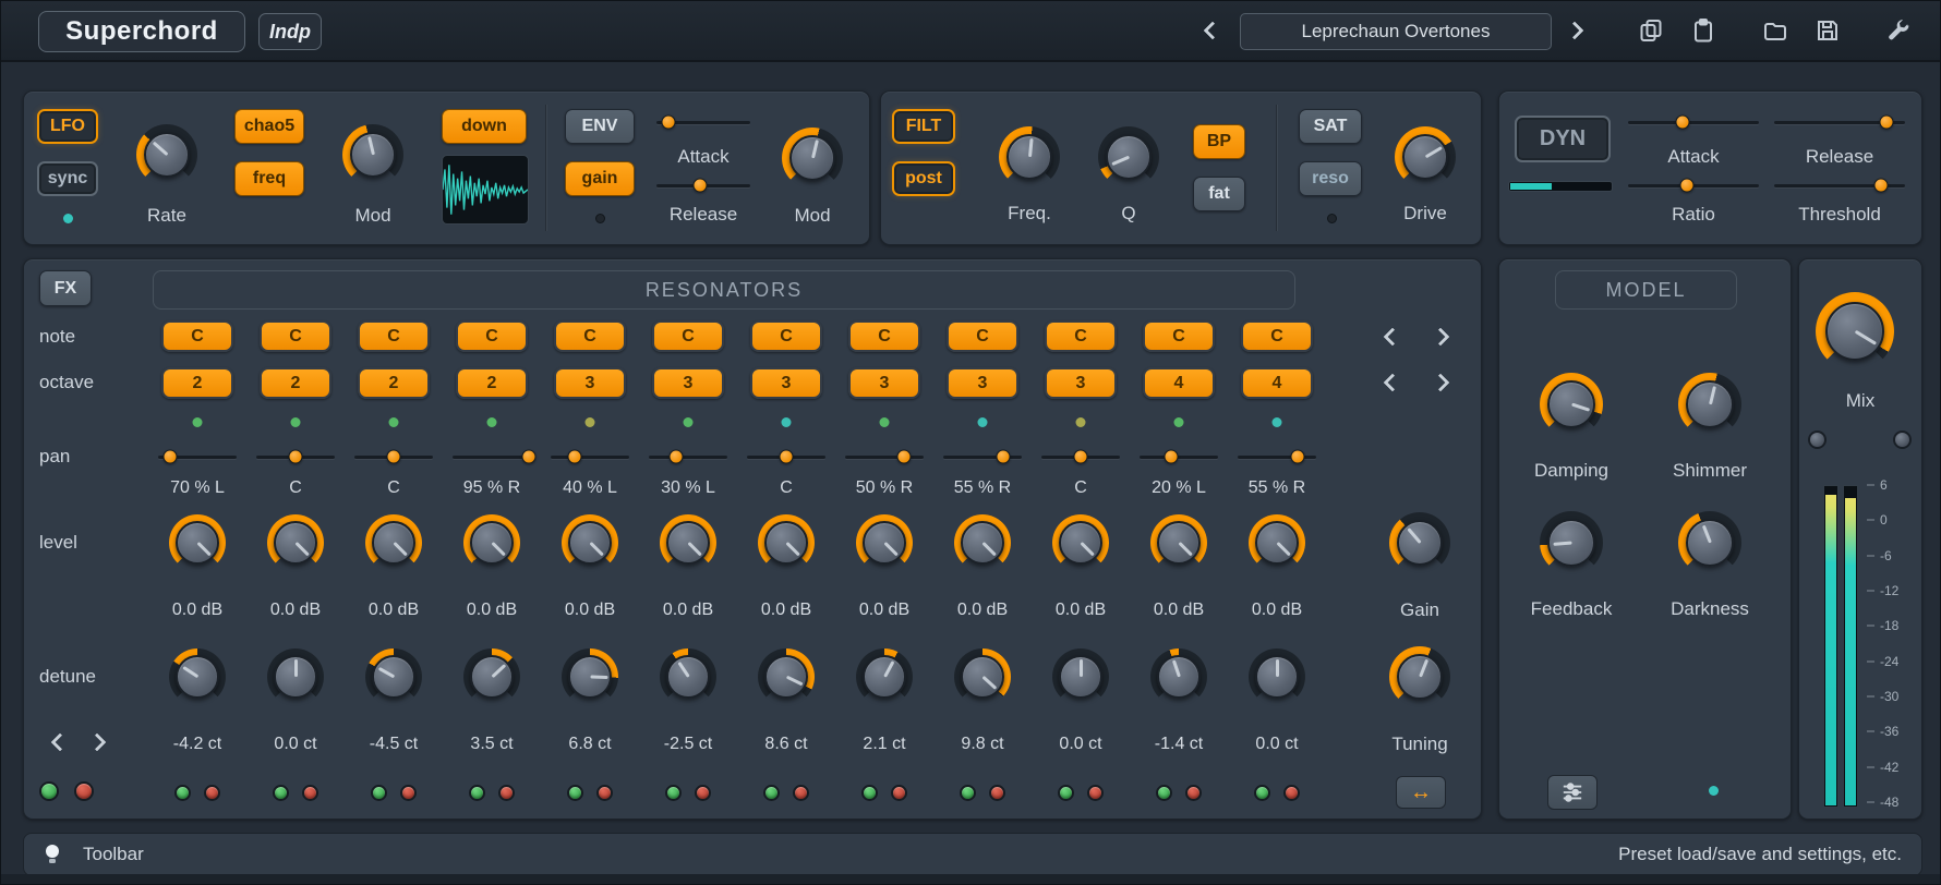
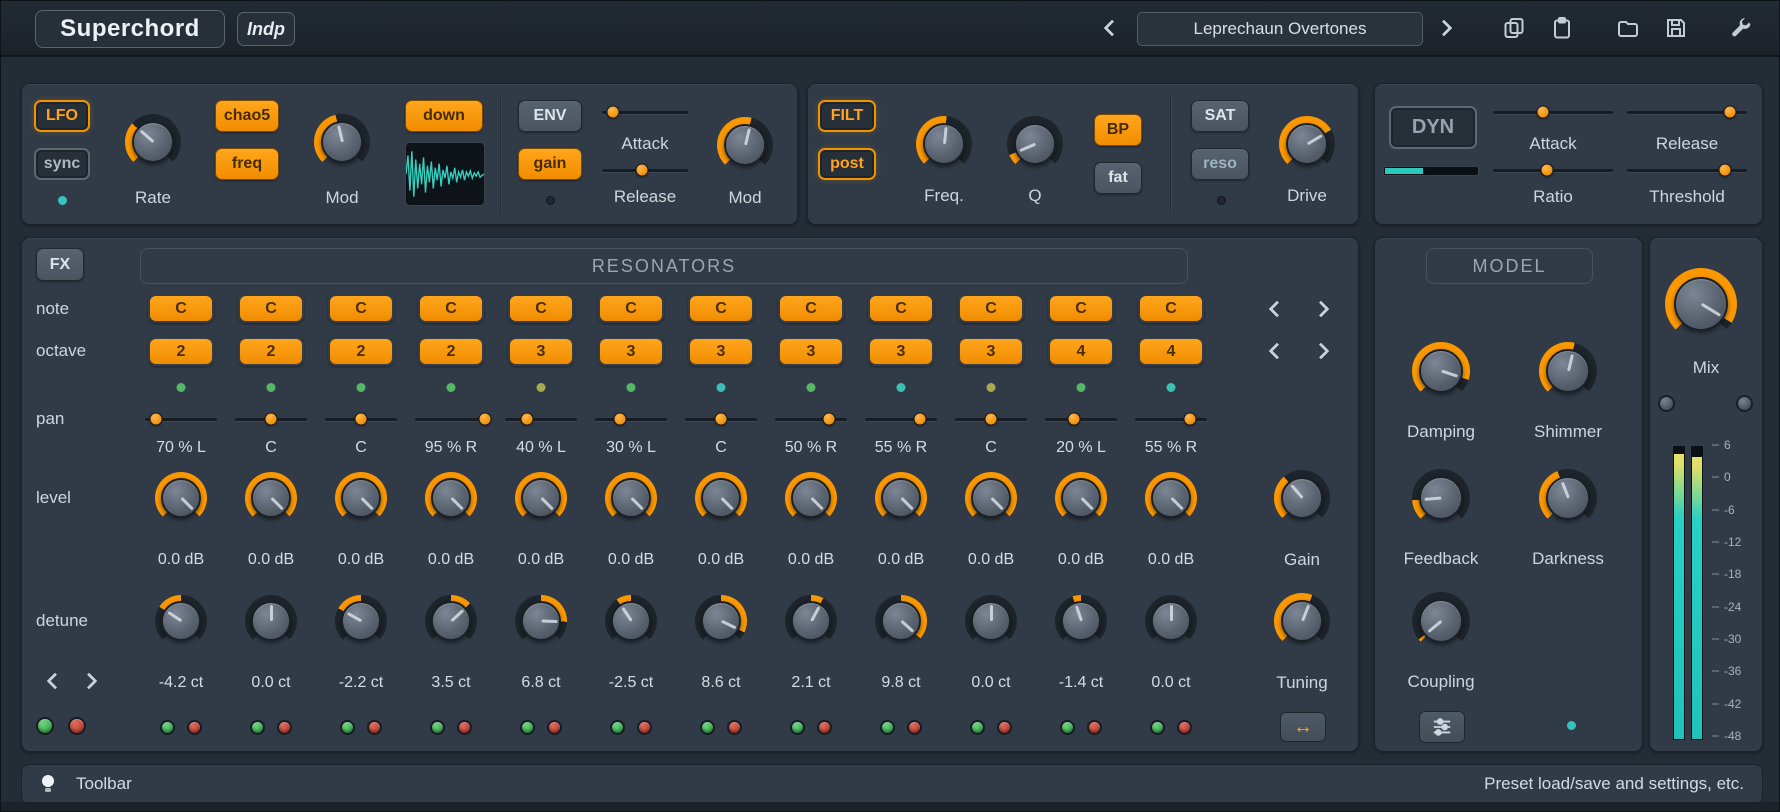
  Superchord
  Indp
  Leprechaun Overtones
  LFO
  sync
  Rate
  chao5
  freq
  Mod
  down
  ENV
  gain
  Attack
  Release
  Mod
  FILT
  post
  Freq.
  Q
  BP
  fat
  SAT
  reso
  Drive
  DYN
  Attack
  Release
  Ratio
  Threshold
  FX
  RESONATORS
  note
  octave
  pan
  level
  detune
  C
  2
  70 % L
  0.0 dB
  -4.2 ct
  C
  2
  C
  0.0 dB
  0.0 ct
  C
  2
  C
  0.0 dB
- -4.5 ct
+ -2.2 ct
  C
  2
  95 % R
  0.0 dB
  3.5 ct
  C
  3
  40 % L
  0.0 dB
  6.8 ct
  C
  3
  30 % L
  0.0 dB
  -2.5 ct
  C
  3
  C
  0.0 dB
  8.6 ct
  C
  3
  50 % R
  0.0 dB
  2.1 ct
  C
  3
  55 % R
  0.0 dB
  9.8 ct
  C
  3
  C
  0.0 dB
  0.0 ct
  C
  4
  20 % L
  0.0 dB
  -1.4 ct
  C
  4
  55 % R
  0.0 dB
  0.0 ct
  Gain
  Tuning
  ↔
  MODEL
  Damping
  Shimmer
  Feedback
  Darkness
+ Coupling
  Mix
  6
  0
  -6
  -12
  -18
  -24
  -30
  -36
  -42
  -48
  Toolbar
  Preset load/save and settings, etc.
